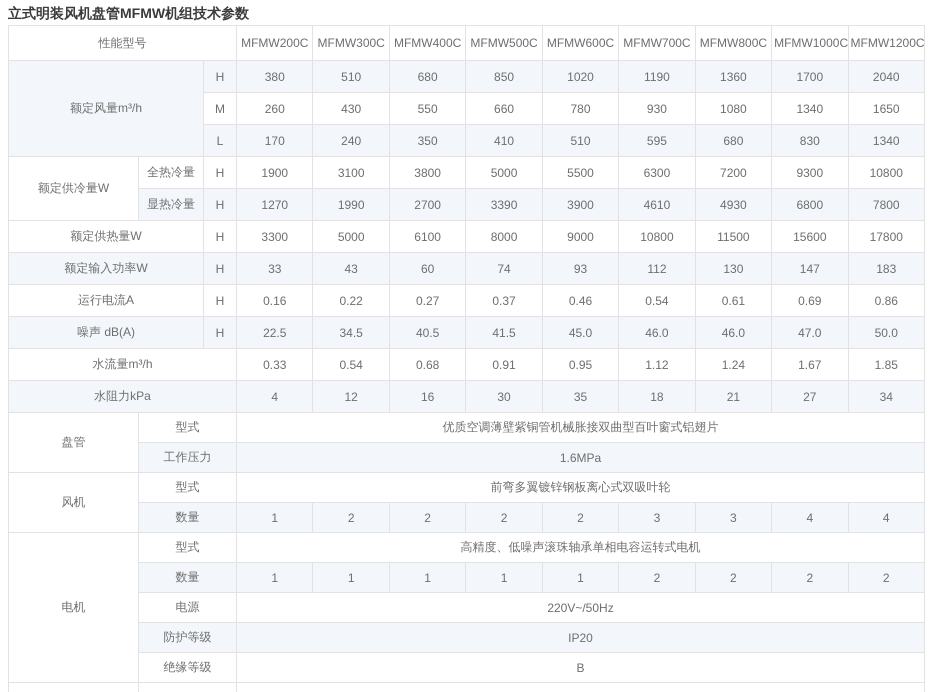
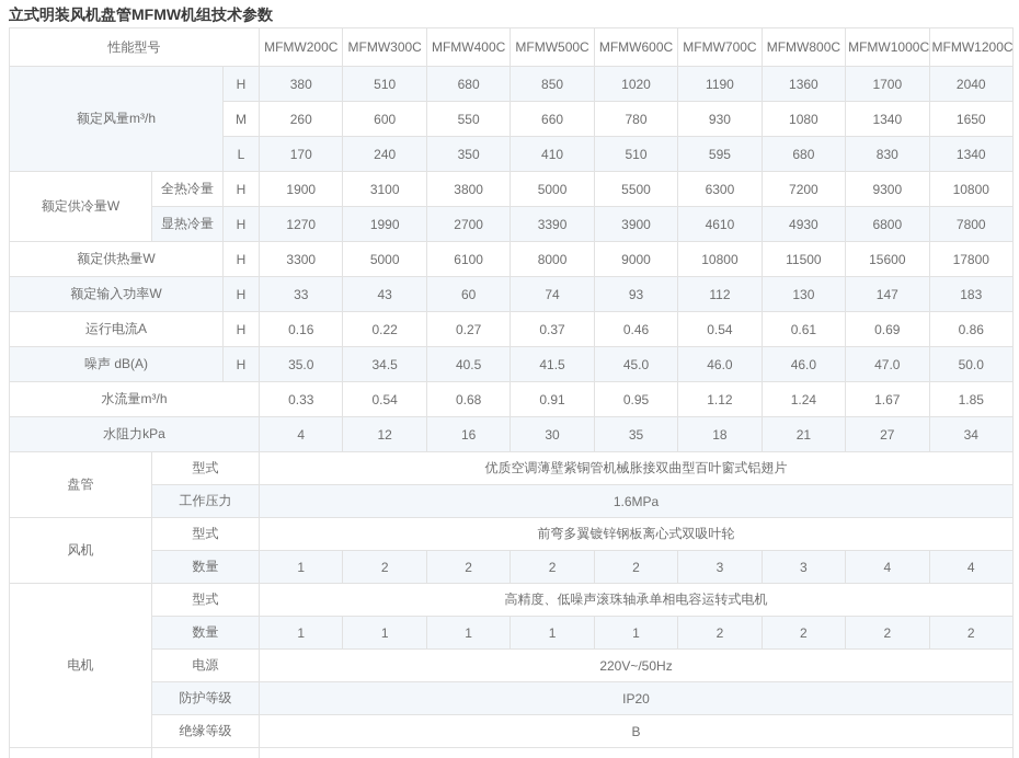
  立式明装风机盘管MFMW机组技术参数
  性能型号	MFMW200C	MFMW300C	MFMW400C	MFMW500C	MFMW600C	MFMW700C	MFMW800C	MFMW1000C	MFMW1200C
  额定风量m³/h	H	380	510	680	850	1020	1190	1360	1700	2040
- M	260	430	550	660	780	930	1080	1340	1650
+ M	260	600	550	660	780	930	1080	1340	1650
  L	170	240	350	410	510	595	680	830	1340
  额定供冷量W	全热冷量	H	1900	3100	3800	5000	5500	6300	7200	9300	10800
  显热冷量	H	1270	1990	2700	3390	3900	4610	4930	6800	7800
  额定供热量W	H	3300	5000	6100	8000	9000	10800	11500	15600	17800
  额定输入功率W	H	33	43	60	74	93	112	130	147	183
  运行电流A	H	0.16	0.22	0.27	0.37	0.46	0.54	0.61	0.69	0.86
- 噪声 dB(A)	H	22.5	34.5	40.5	41.5	45.0	46.0	46.0	47.0	50.0
+ 噪声 dB(A)	H	35.0	34.5	40.5	41.5	45.0	46.0	46.0	47.0	50.0
  水流量m³/h	0.33	0.54	0.68	0.91	0.95	1.12	1.24	1.67	1.85
  水阻力kPa	4	12	16	30	35	18	21	27	34
  盘管	型式	优质空调薄壁紫铜管机械胀接双曲型百叶窗式铝翅片
  工作压力	1.6MPa
  风机	型式	前弯多翼镀锌钢板离心式双吸叶轮
  数量	1	2	2	2	2	3	3	4	4
  电机	型式	高精度、低噪声滚珠轴承单相电容运转式电机
  数量	1	1	1	1	1	2	2	2	2
  电源	220V~/50Hz
  防护等级	IP20
  绝缘等级	B
